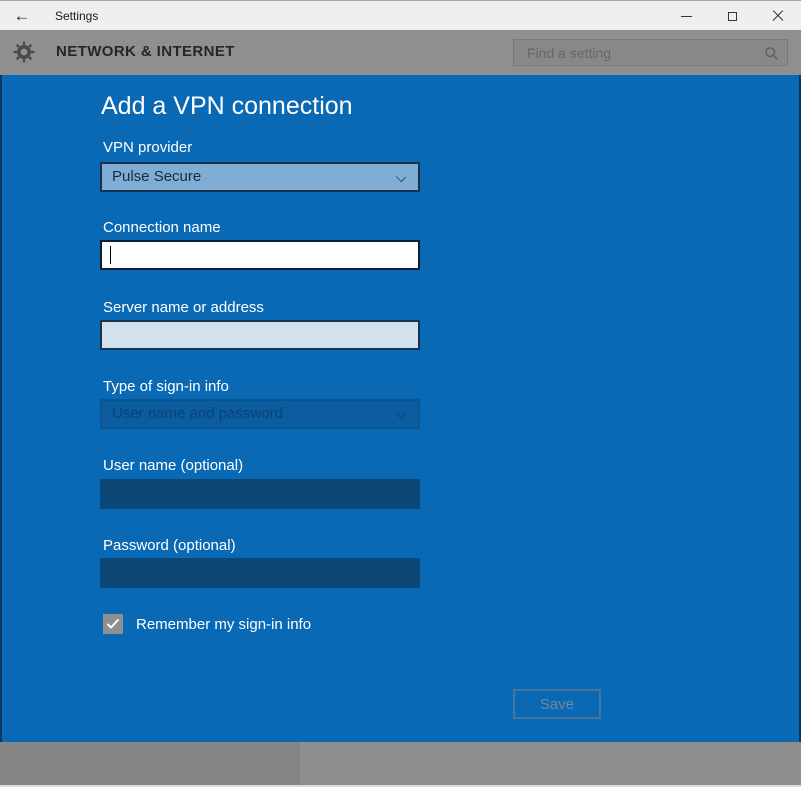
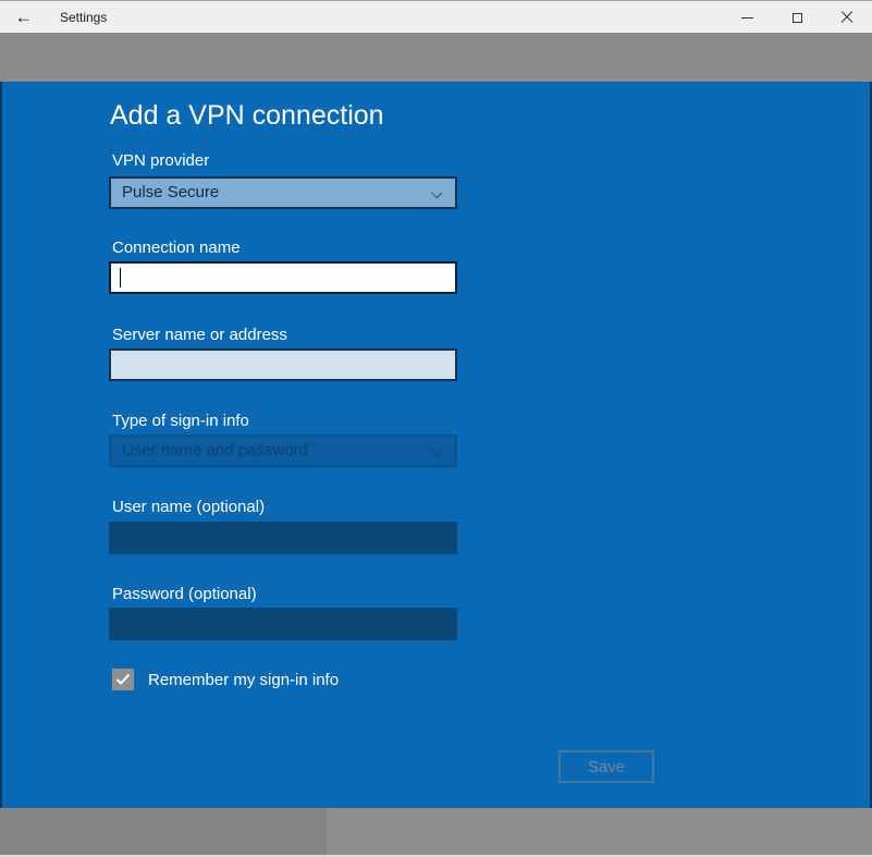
  ←
  Settings
- NETWORK & INTERNET
- Find a setting
  Add a VPN connection
  VPN provider
  Pulse Secure
  Connection name
  Server name or address
  Type of sign-in info
  User name and password
  User name (optional)
  Password (optional)
  Remember my sign-in info
  Save
